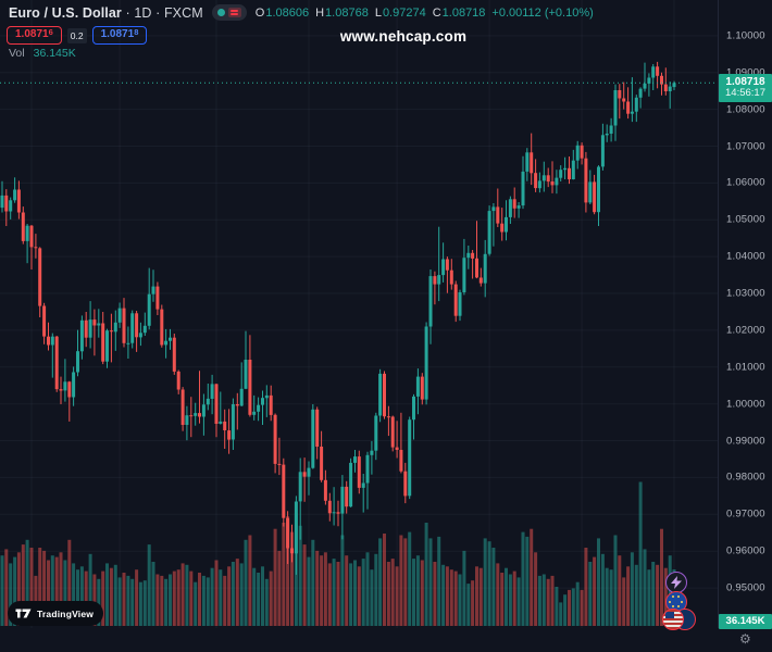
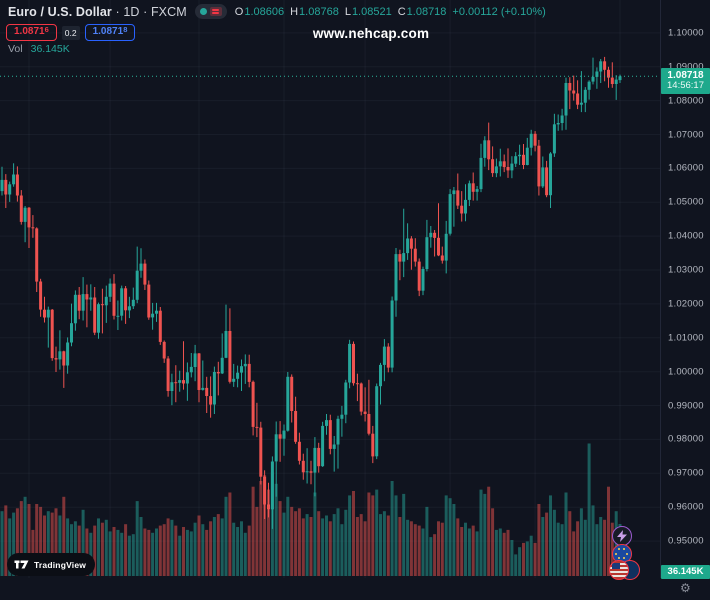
  www.nehcap.com
  Euro / U.S. Dollar · 1D · FXCM
  O1.08606
  H1.08768
- L0.97274
+ L1.08521
  C1.08718
  +0.00112 (+0.10%)
  1.08716
  0.2
  1.08718
  Vol
  36.145K
  1.10000
  1.09000
  1.08000
  1.07000
  1.06000
  1.05000
  1.04000
  1.03000
  1.02000
  1.01000
  1.00000
  0.99000
  0.98000
  0.97000
  0.96000
  0.95000
  1.08718
  14:56:17
  36.145K
  ⚙
  TradingView
